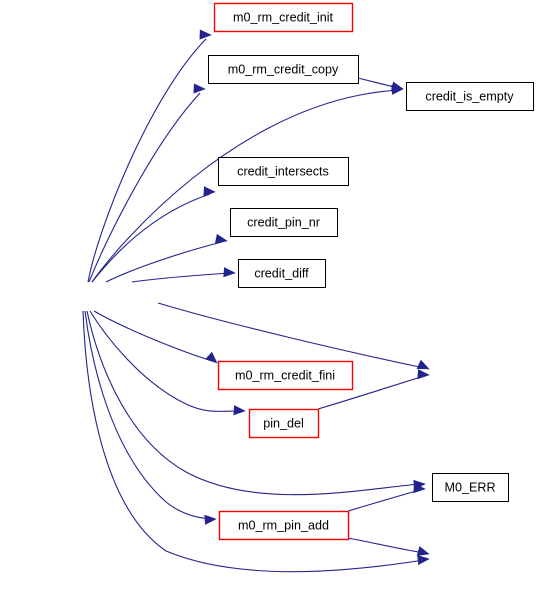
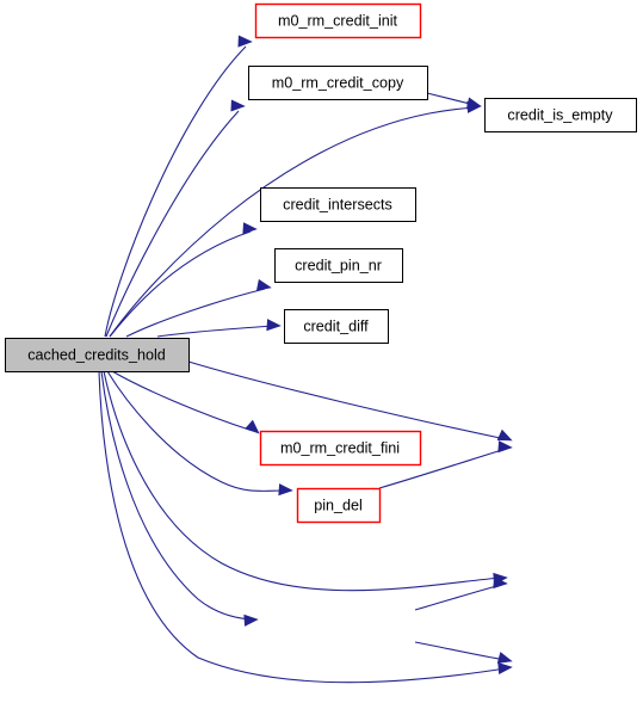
+ cached_credits_hold
  m0_rm_credit_init
  m0_rm_credit_copy
  credit_is_empty
  credit_intersects
  credit_pin_nr
  credit_diff
  m0_rm_credit_fini
  pin_del
- M0_ERR
- m0_rm_pin_add
